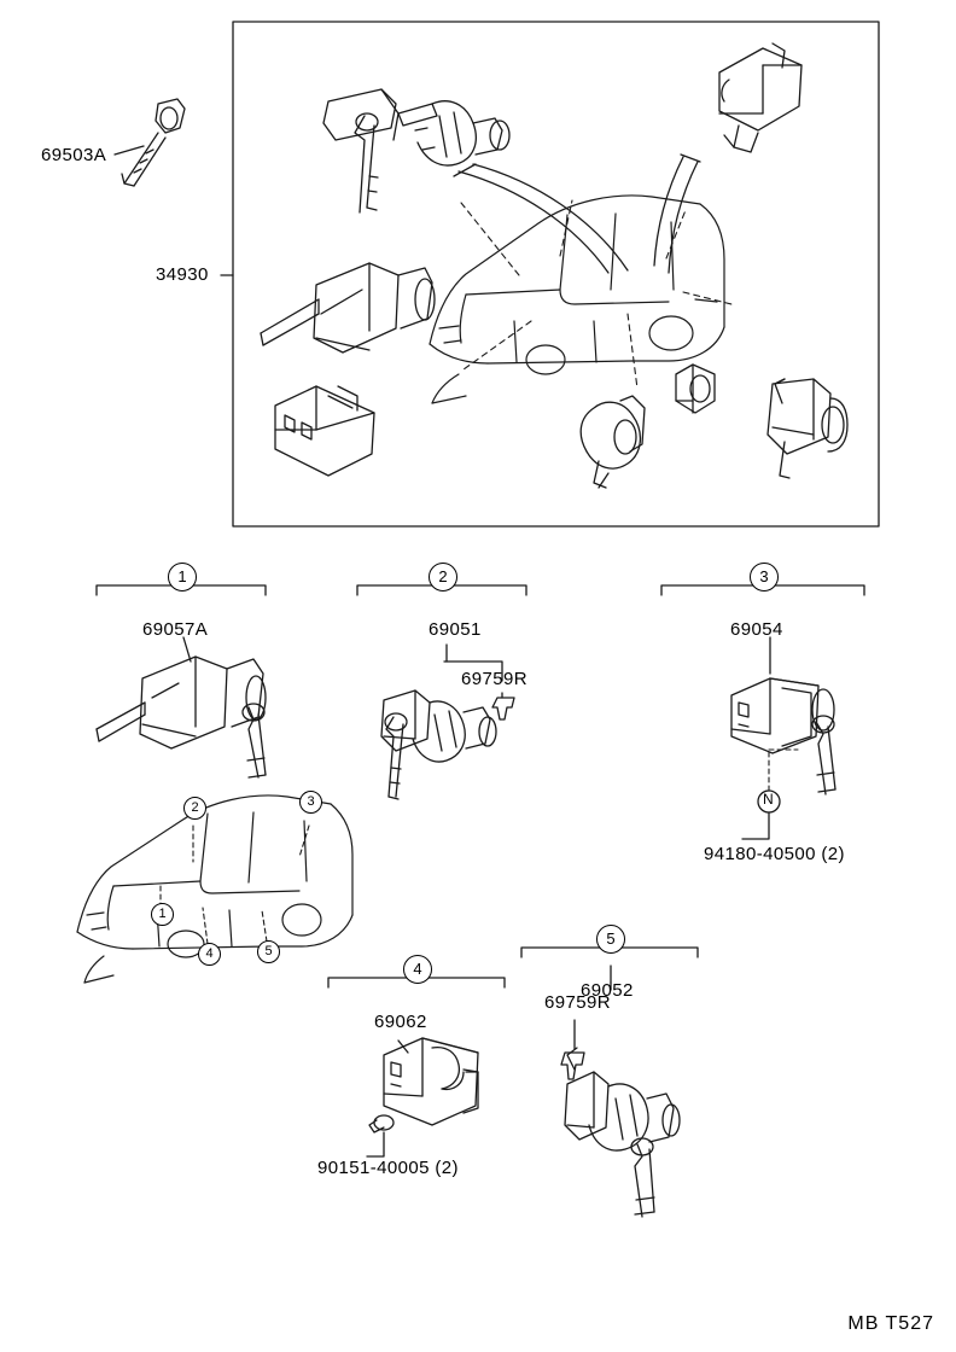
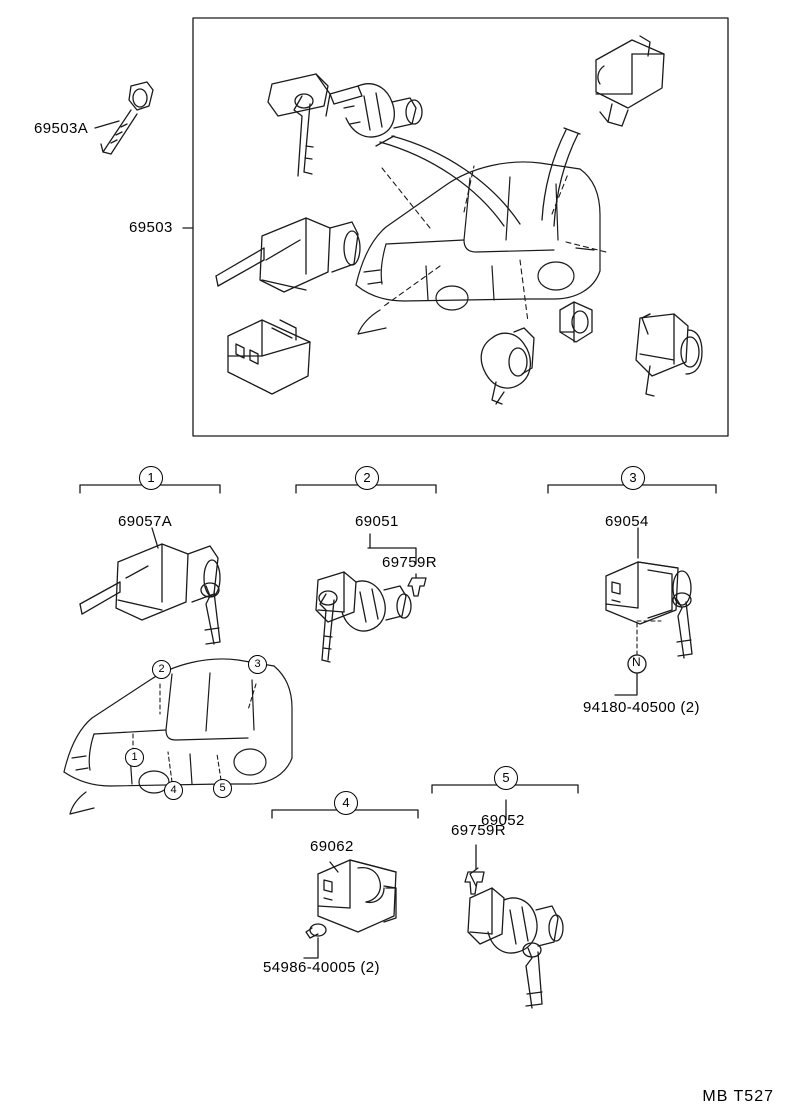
  69503A
- 34930
+ 69503
  1
  2
  3
  4
  5
  69057A
  69051
  69759R
  69054
  94180-40500 (2)
  N
  69062
- 90151-40005 (2)
+ 54986-40005 (2)
  69052
  69759R
  2
  3
  1
  4
  5
  MB T527
